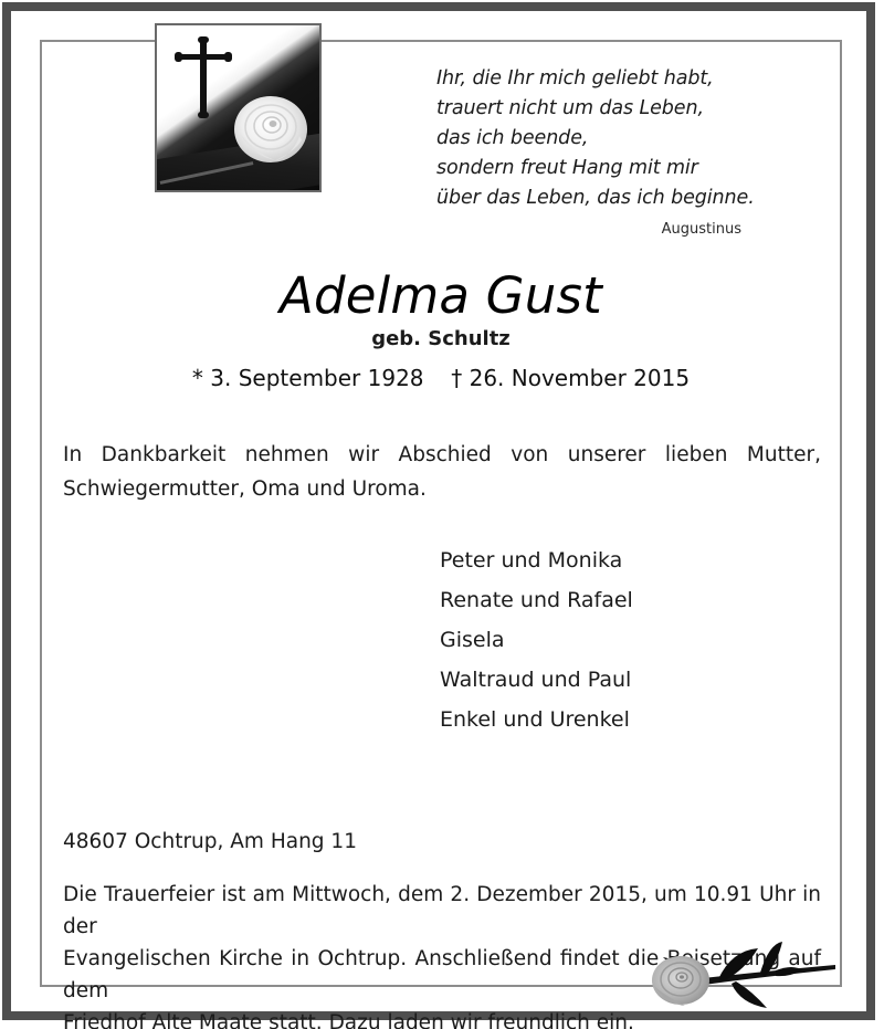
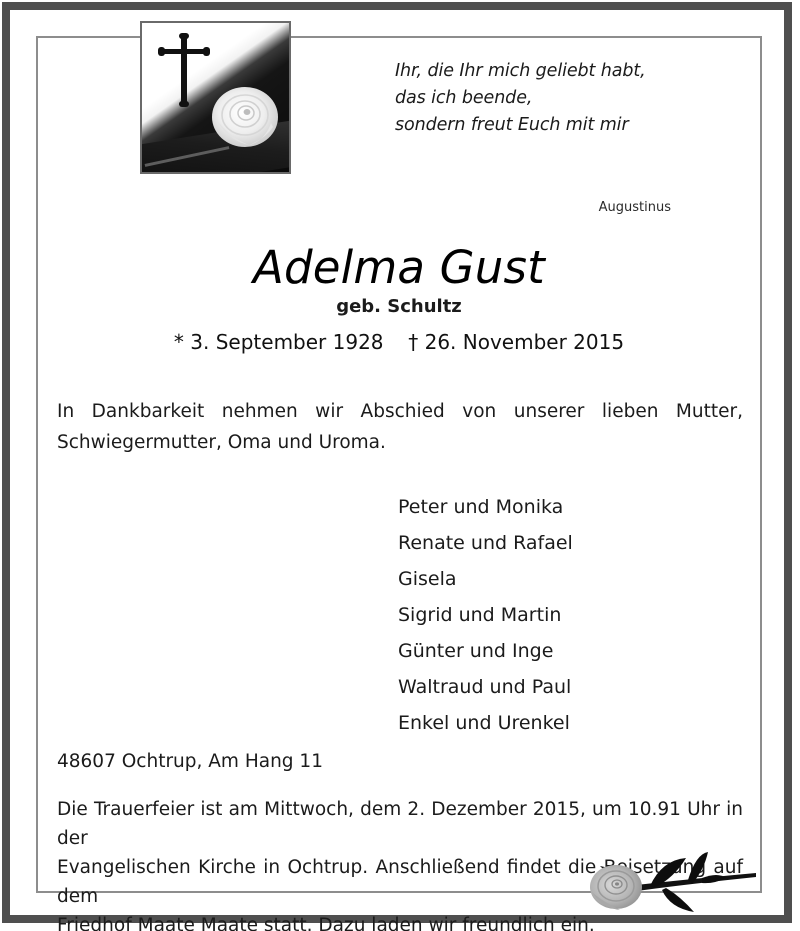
  Ihr, die Ihr mich geliebt habt,
- trauert nicht um das Leben,
  das ich beende,
- sondern freut Hang mit mir
+ sondern freut Euch mit mir
- über das Leben, das ich beginne.
  Augustinus
  Adelma Gust
  geb. Schultz
  * 3. September 1928 † 26. November 2015
  In Dankbarkeit nehmen wir Abschied von unserer lieben Mutter,
  Schwiegermutter, Oma und Uroma.
  Peter und Monika
  Renate und Rafael
  Gisela
+ Sigrid und Martin
+ Günter und Inge
  Waltraud und Paul
  Enkel und Urenkel
  48607 Ochtrup, Am Hang 11
  Die Trauerfeier ist am Mittwoch, dem 2. Dezember 2015, um 10.91 Uhr in der
  Evangelischen Kirche in Ochtrup. Anschließend findet dieisetn auf dem
- Friedhof Alte Maate statt. Dazu laden wir freundlich ein.
+ Friedhof Maate Maate statt. Dazu laden wir freundlich ein.
